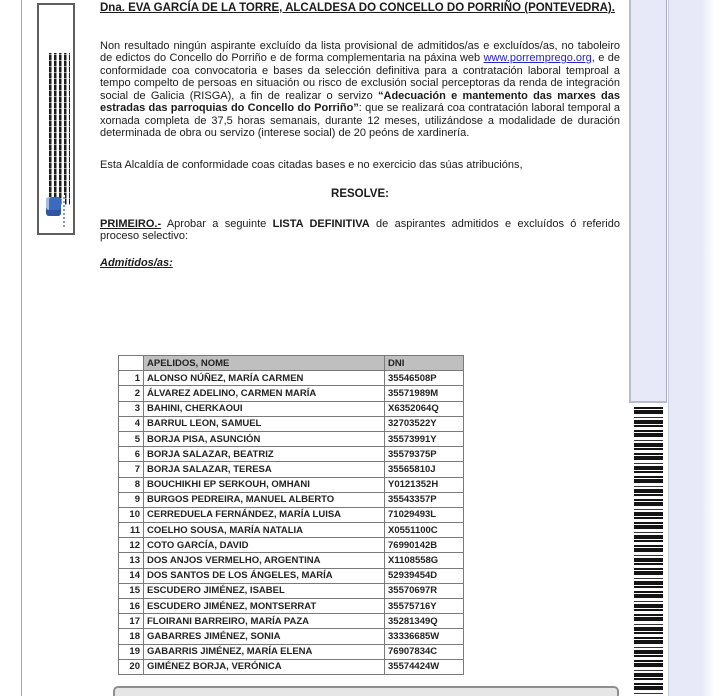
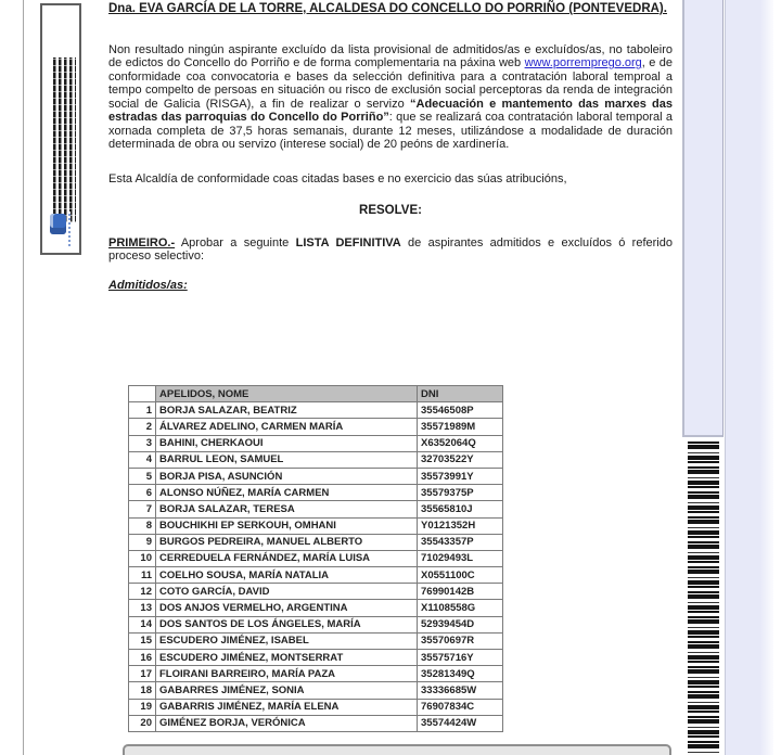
  Dna. EVA GARCÍA DE LA TORRE, ALCALDESA DO CONCELLO DO PORRIÑO (PONTEVEDRA).
  Non resultado ningún aspirante excluído da lista provisional de admitidos/as e excluídos/as, no taboleiro de edictos do Concello do Porriño e de forma complementaria na páxina web www.porremprego.org, e de conformidade coa convocatoria e bases da selección definitiva para a contratación laboral temproal a tempo compelto de persoas en situación ou risco de exclusión social perceptoras da renda de integración social de Galicia (RISGA), a fin de realizar o servizo “Adecuación e mantemento das marxes das estradas das parroquias do Concello do Porriño”: que se realizará coa contratación laboral temporal a xornada completa de 37,5 horas semanais, durante 12 meses, utilizándose a modalidade de duración determinada de obra ou servizo (interese social) de 20 peóns de xardinería.
  Esta Alcaldía de conformidade coas citadas bases e no exercicio das súas atribucións,
  RESOLVE:
  PRIMEIRO.- Aprobar a seguinte LISTA DEFINITIVA de aspirantes admitidos e excluídos ó referido proceso selectivo:
  Admitidos/as:
  	APELIDOS, NOME	DNI
- 1	ALONSO NÚÑEZ, MARÍA CARMEN	35546508P
+ 1	BORJA SALAZAR, BEATRIZ	35546508P
  2	ÁLVAREZ ADELINO, CARMEN MARÍA	35571989M
  3	BAHINI, CHERKAOUI	X6352064Q
  4	BARRUL LEON, SAMUEL	32703522Y
  5	BORJA PISA, ASUNCIÓN	35573991Y
- 6	BORJA SALAZAR, BEATRIZ	35579375P
+ 6	ALONSO NÚÑEZ, MARÍA CARMEN	35579375P
  7	BORJA SALAZAR, TERESA	35565810J
  8	BOUCHIKHI EP SERKOUH, OMHANI	Y0121352H
  9	BURGOS PEDREIRA, MANUEL ALBERTO	35543357P
  10	CERREDUELA FERNÁNDEZ, MARÍA LUISA	71029493L
  11	COELHO SOUSA, MARÍA NATALIA	X0551100C
  12	COTO GARCÍA, DAVID	76990142B
  13	DOS ANJOS VERMELHO, ARGENTINA	X1108558G
  14	DOS SANTOS DE LOS ÁNGELES, MARÍA	52939454D
  15	ESCUDERO JIMÉNEZ, ISABEL	35570697R
  16	ESCUDERO JIMÉNEZ, MONTSERRAT	35575716Y
  17	FLOIRANI BARREIRO, MARÍA PAZA	35281349Q
  18	GABARRES JIMÉNEZ, SONIA	33336685W
  19	GABARRIS JIMÉNEZ, MARÍA ELENA	76907834C
  20	GIMÉNEZ BORJA, VERÓNICA	35574424W
